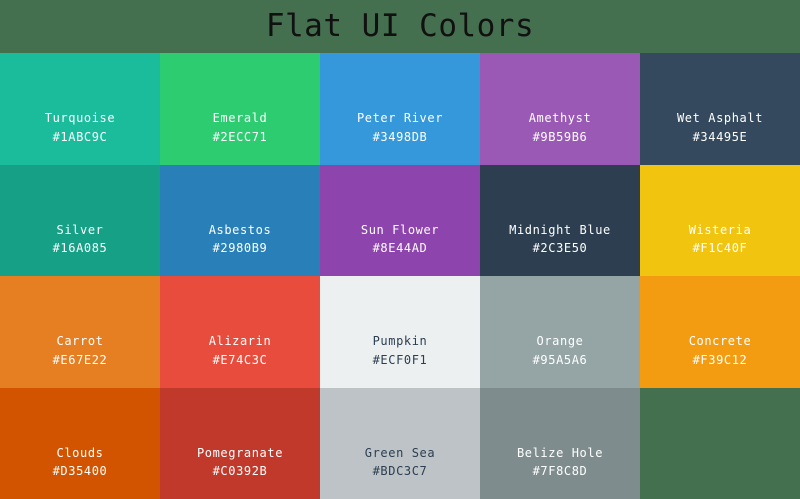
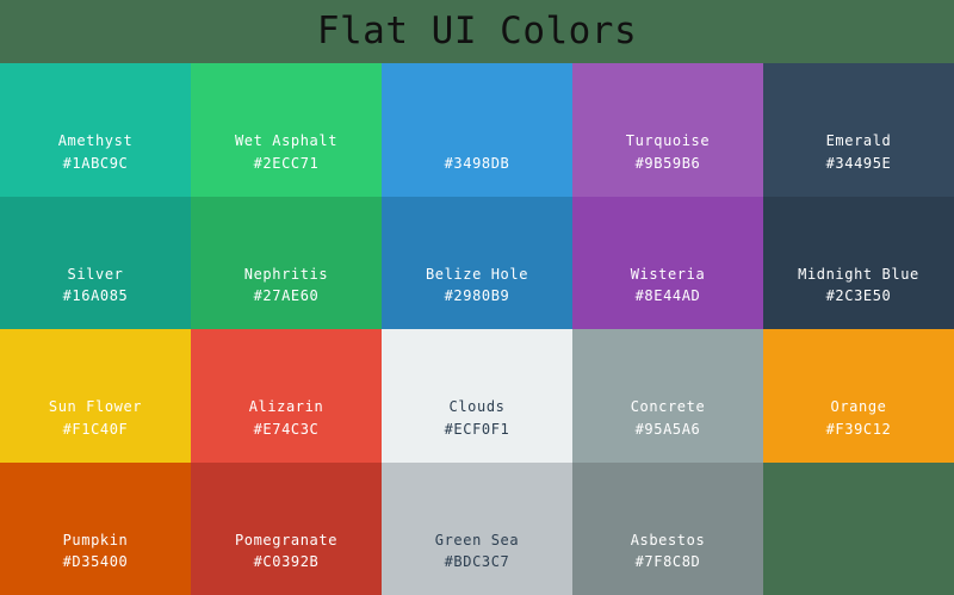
  Flat UI Colors
- Turquoise
+ Amethyst
  #1ABC9C
- Emerald
+ Wet Asphalt
  #2ECC71
- Peter River
  #3498DB
- Amethyst
+ Turquoise
  #9B59B6
- Wet Asphalt
+ Emerald
  #34495E
  Silver
  #16A085
+ Nephritis
+ #27AE60
- Asbestos
+ Belize Hole
  #2980B9
- Sun Flower
+ Wisteria
  #8E44AD
  Midnight Blue
  #2C3E50
- Wisteria
+ Sun Flower
  #F1C40F
- Carrot
- #E67E22
  Alizarin
  #E74C3C
- Pumpkin
+ Clouds
  #ECF0F1
- Orange
+ Concrete
  #95A5A6
- Concrete
+ Orange
  #F39C12
- Clouds
+ Pumpkin
  #D35400
  Pomegranate
  #C0392B
  Green Sea
  #BDC3C7
- Belize Hole
+ Asbestos
  #7F8C8D
